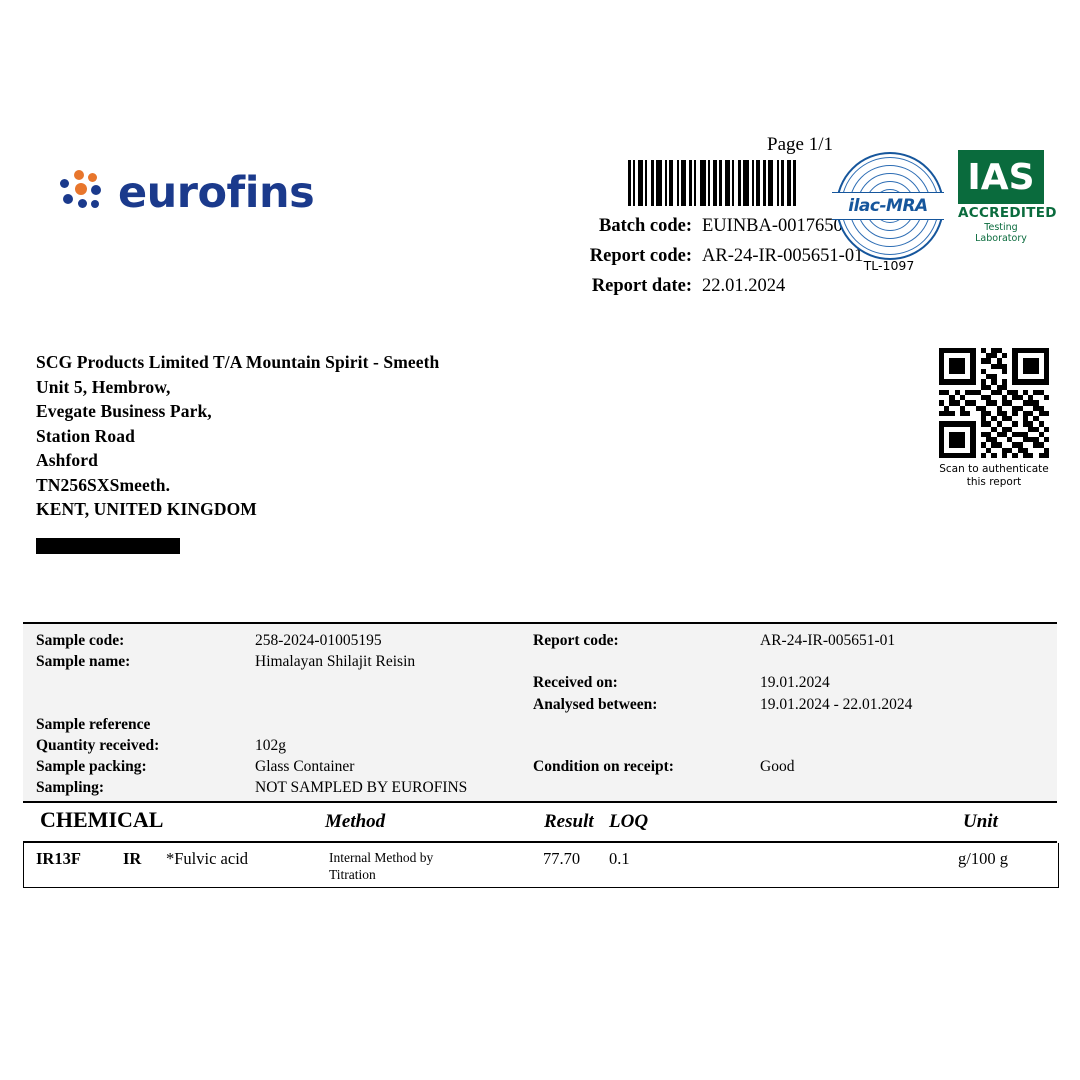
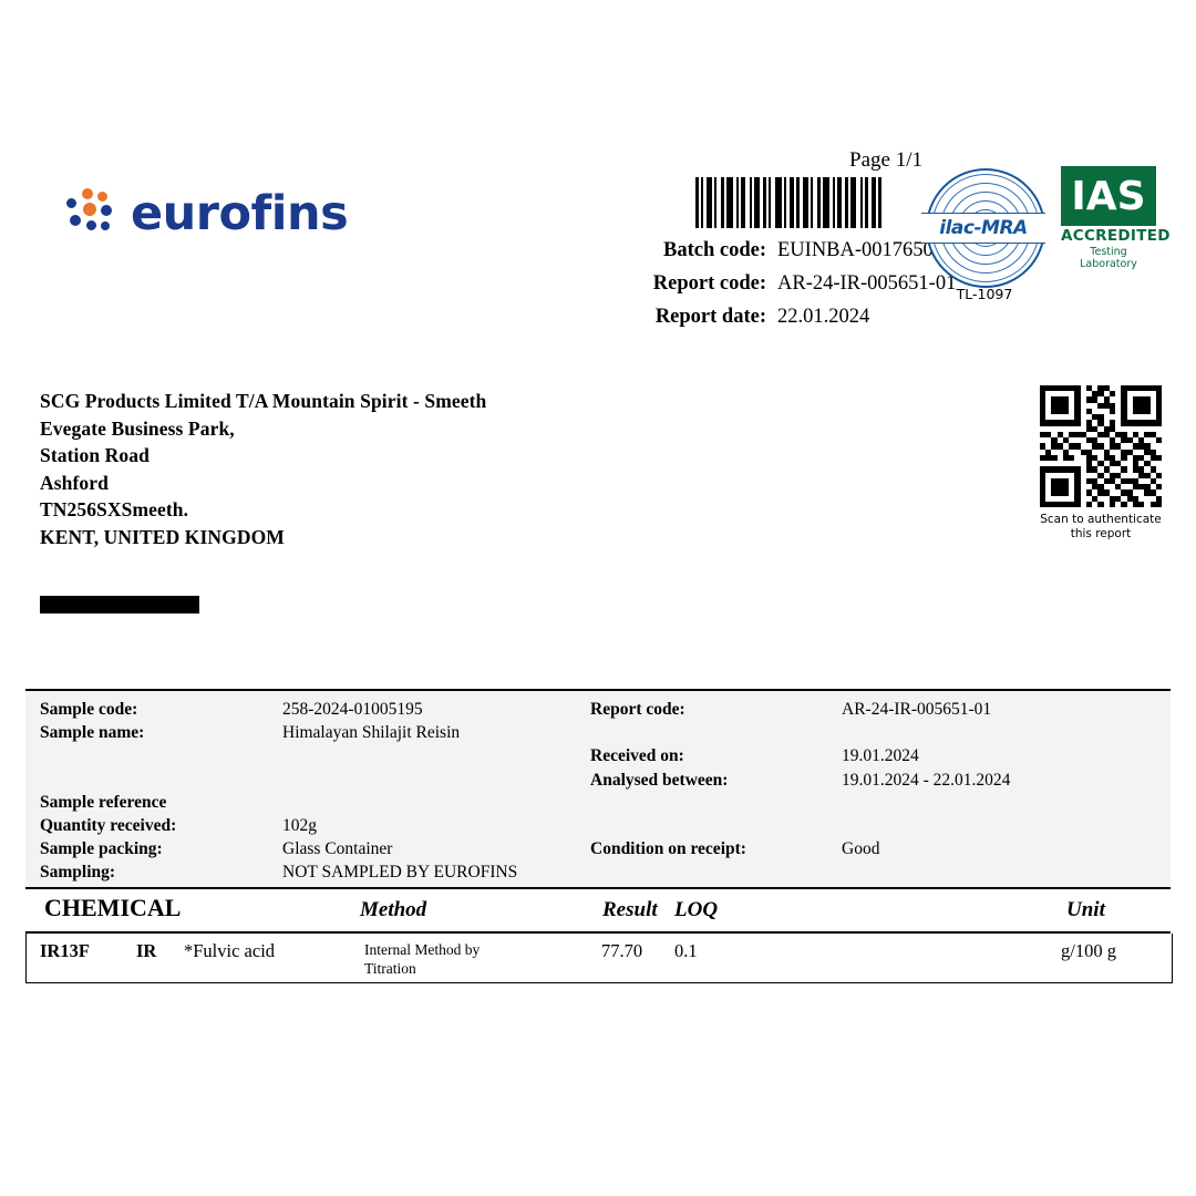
  eurofins
  Page 1/1
  Batch code:
  EUINBA-0017650
  Report code:
  AR-24-IR-005651-01
  Report date:
  22.01.2024
  ilac-MRA
  TL-1097
  IAS
  ACCREDITED
  Testing Laboratory
  SCG Products Limited T/A Mountain Spirit - Smeeth
- Unit 5, Hembrow,
  Evegate Business Park,
  Station Road
  Ashford
  TN256SXSmeeth.
  KENT, UNITED KINGDOM
  Scan to authenticate
  this report
  Sample code:
  258-2024-01005195
  Sample name:
  Himalayan Shilajit Reisin
  Sample reference
  Quantity received:
  102g
  Sample packing:
  Glass Container
  Sampling:
  NOT SAMPLED BY EUROFINS
  Report code:
  AR-24-IR-005651-01
  Received on:
  19.01.2024
  Analysed between:
  19.01.2024 - 22.01.2024
  Condition on receipt:
  Good
  CHEMICAL
  Method
  Result
  LOQ
  Unit
  IR13F
  IR
  *Fulvic acid
  Internal Method by
  Titration
  77.70
  0.1
  g/100 g
